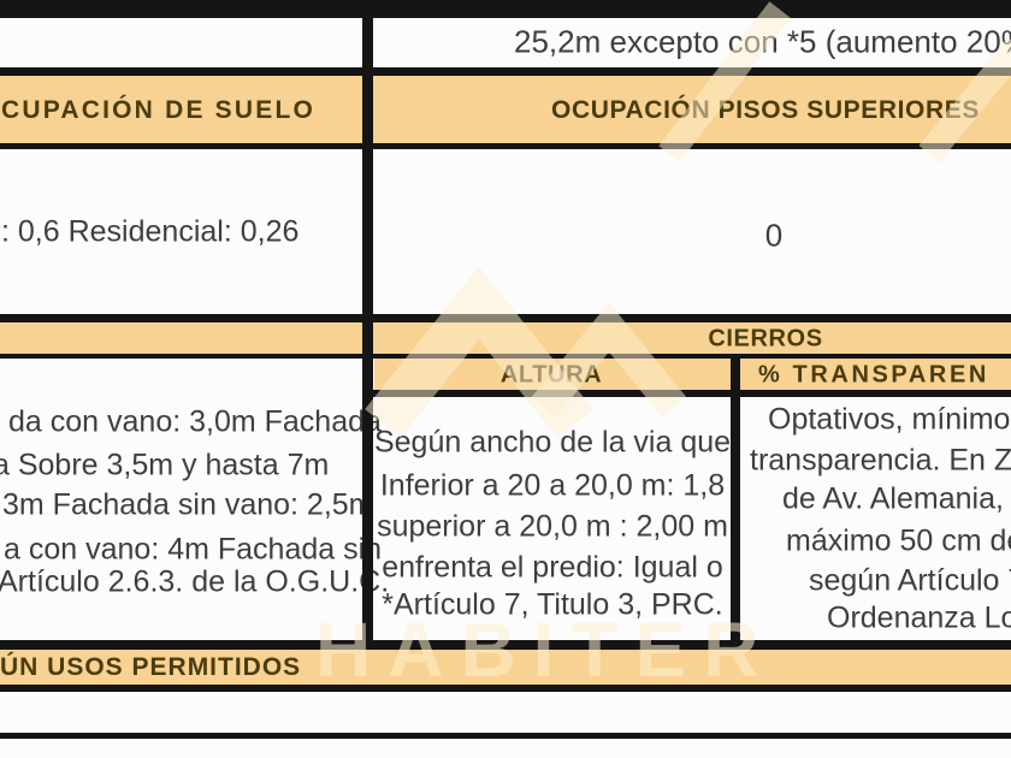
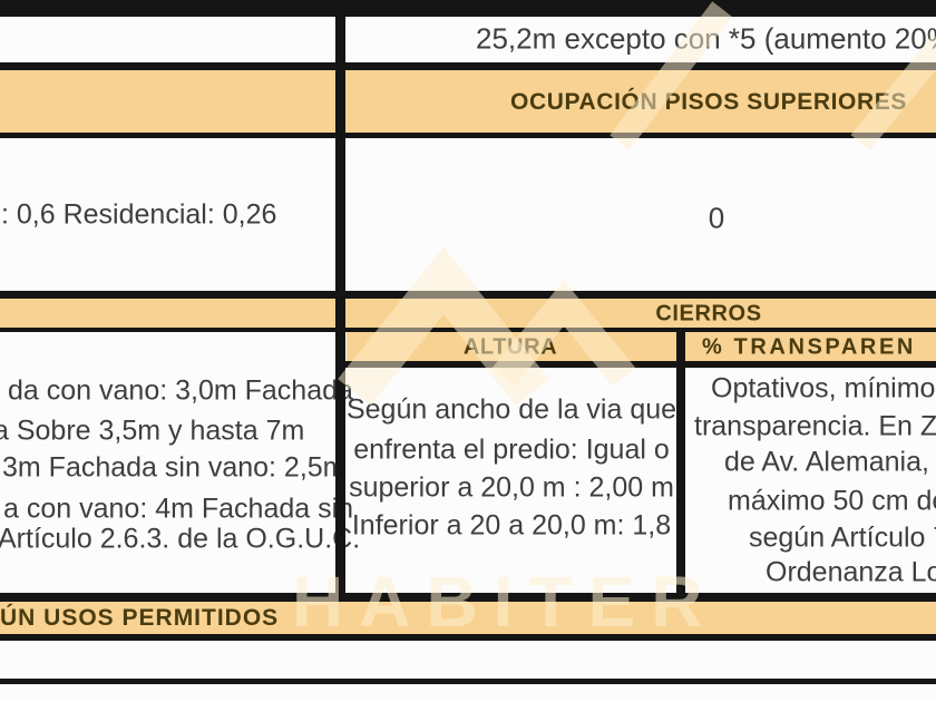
  25,2m excepto con *5 (aumento 20
- CUPACIÓN DE SUELO
  OCUPACIÓN PISOS SUPERIORES
  : 0,6 Residencial: 0,26
  0
  CIERROS
  ALTURA
  % TRANSPAREN
  da con vano: 3,0m Fachad
  a Sobre 3,5m y hasta 7m
  3m Fachada sin vano: 2,5
  a con vano: 4m Fachada sn
  Artículo 2.6.3. de la O.G.U..
  Según ancho de la via que
- Inferior a 20 a 20,0 m: 1,8
+ enfrenta el predio: Igual o
  superior a 20,0 m : 2,00 m
- enfrenta el predio: Igual o
+ Inferior a 20 a 20,0 m: 1,8
- *Artículo 7, Titulo 3, PRC.
  Optativos, mínimo
  transparencia. En Z
  de Av. Alemania,
  máximo 50 cm d
  según Artículo
  Ordenanza Lo
  ÚN USOS PERMITIDOS
  HABITER
